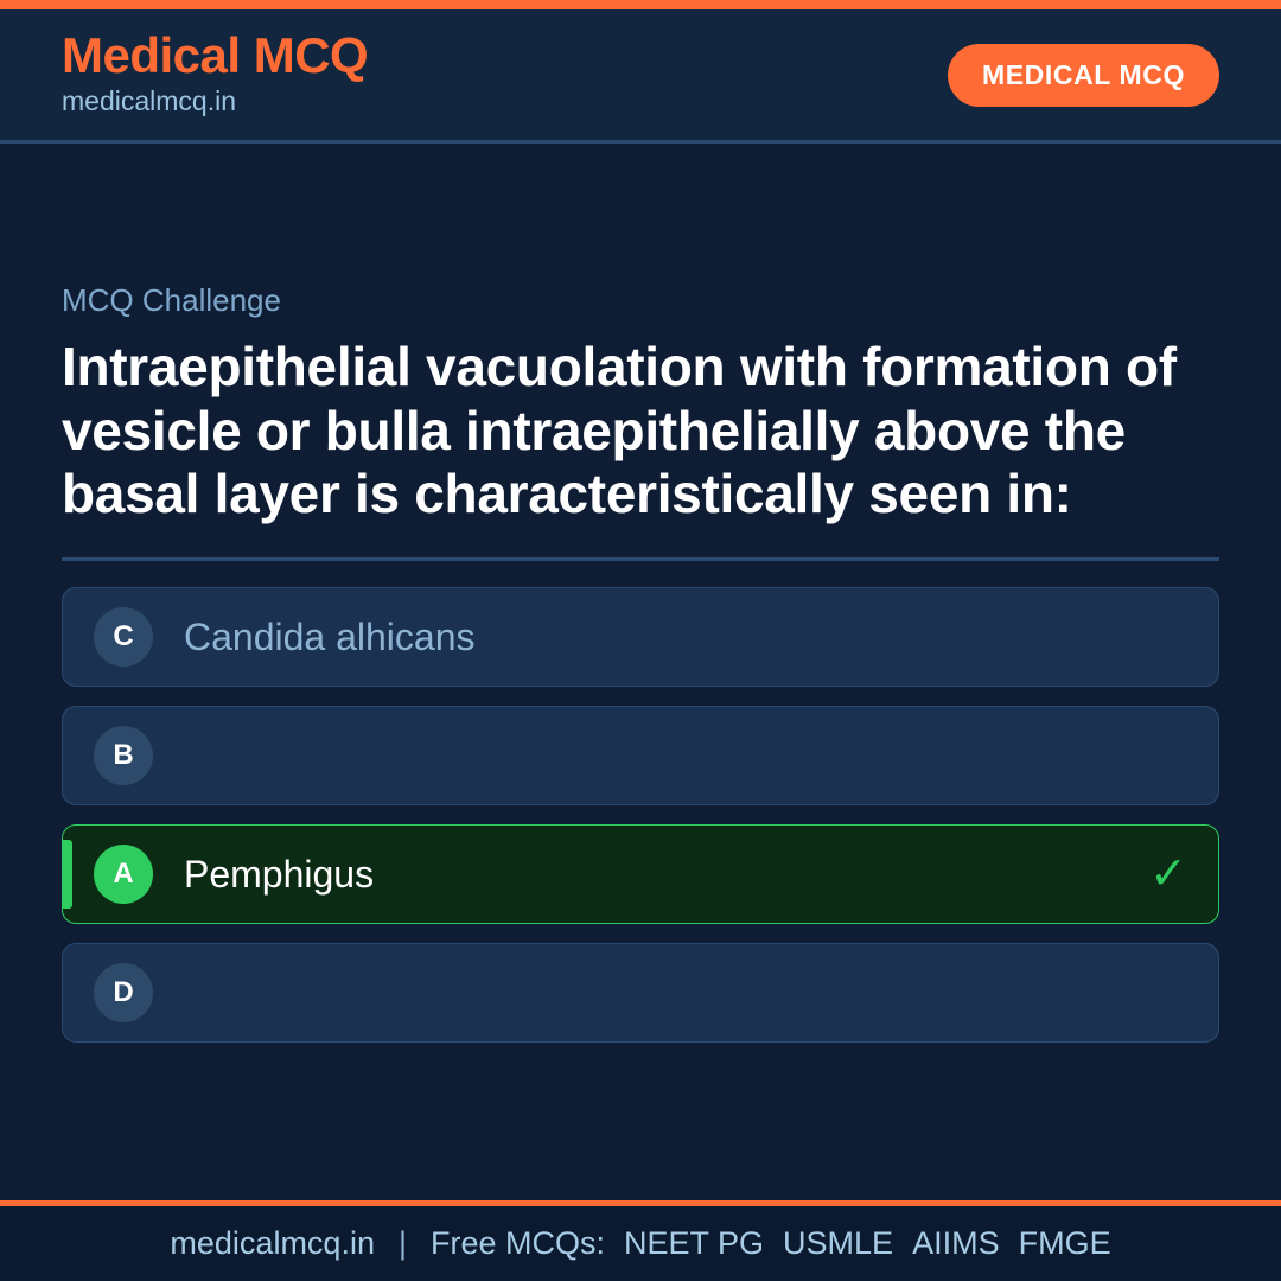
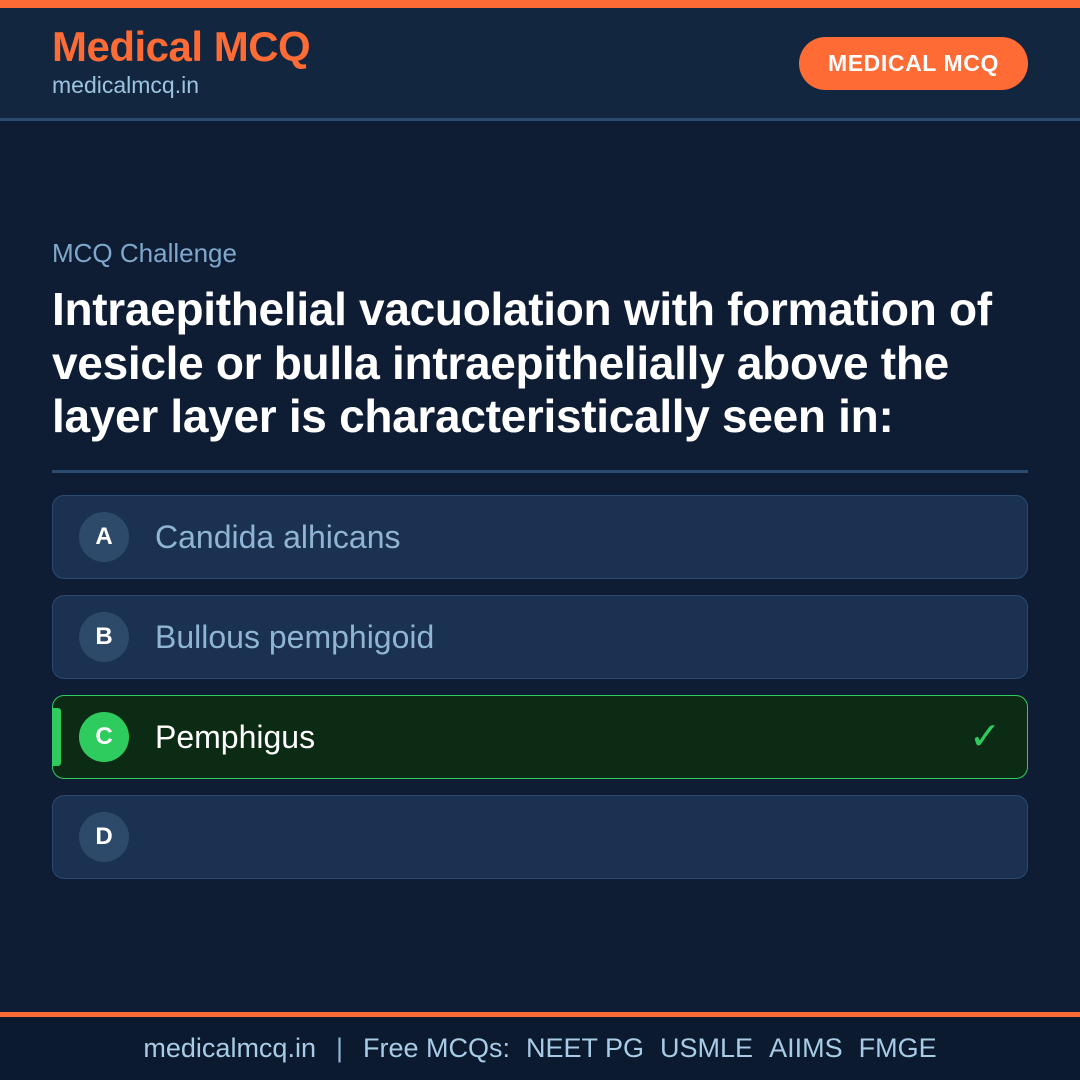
  Medical MCQ
  medicalmcq.in
  MEDICAL MCQ
  MCQ Challenge
- Intraepithelial vacuolation with formation of vesicle or bulla intraepithelially above the basal layer is characteristically seen in:
+ Intraepithelial vacuolation with formation of vesicle or bulla intraepithelially above the layer layer is characteristically seen in:
- C
+ A
  Candida alhicans
  B
+ Bullous pemphigoid
- A
+ C
  Pemphigus
  ✓
  D
  medicalmcq.in
  |
  Free MCQs:
  NEET PG USMLE AIIMS FMGE
